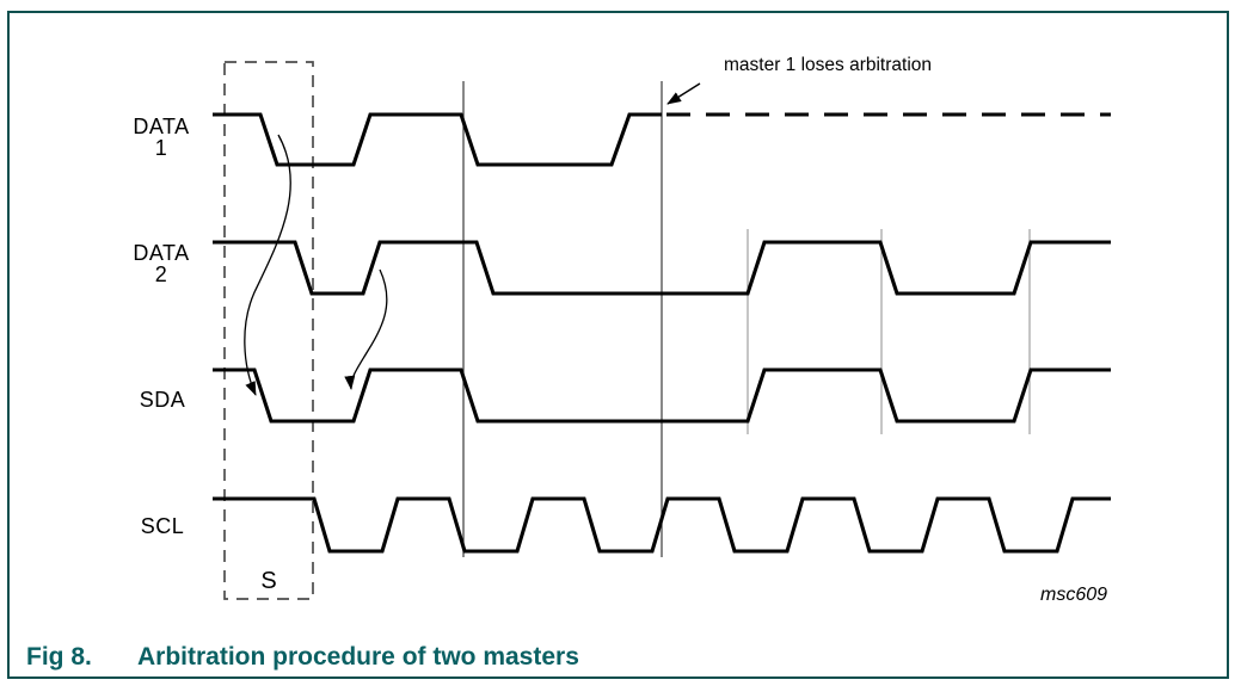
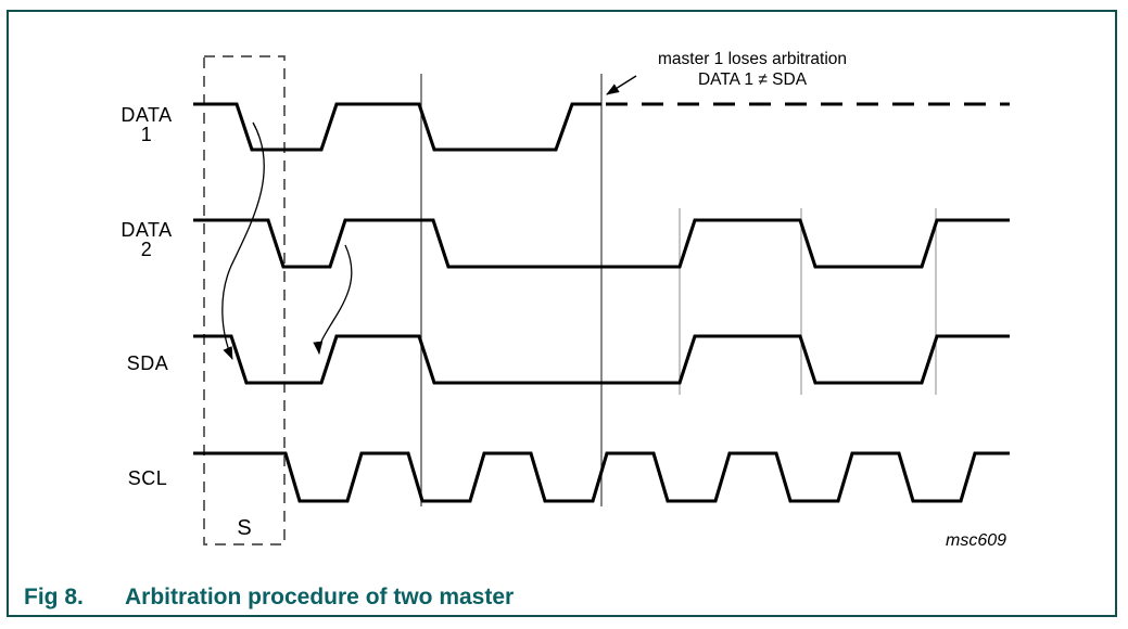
  DATA
  1
  DATA
  2
  SDA
  SCL
  master 1 loses arbitration
+ DATA 1 ≠ SDA
  S
  msc609
  Fig 8.
- Arbitration procedure of two masters
+ Arbitration procedure of two master
